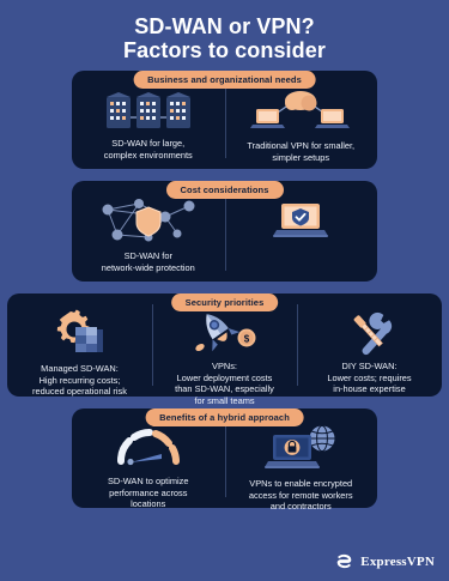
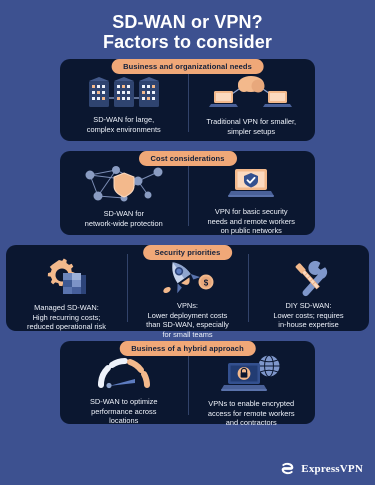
  SD-WAN or VPN?
  Factors to consider
  Business and organizational needs
  SD-WAN for large,
  complex environments
  Traditional VPN for smaller,
  simpler setups
  Cost considerations
  SD-WAN for
  network-wide protection
+ VPN for basic security
+ needs and remote workers
+ on public networks
  Security priorities
  Managed SD-WAN:
  High recurring costs;
  reduced operational risk
  $
  VPNs:
  Lower deployment costs
  than SD-WAN, especially
  for small teams
  DIY SD-WAN:
  Lower costs; requires
  in-house expertise
- Benefits of a hybrid approach
+ Business of a hybrid approach
  SD-WAN to optimize
  performance across
  locations
  VPNs to enable encrypted
  access for remote workers
  and contractors
  ExpressVPN
